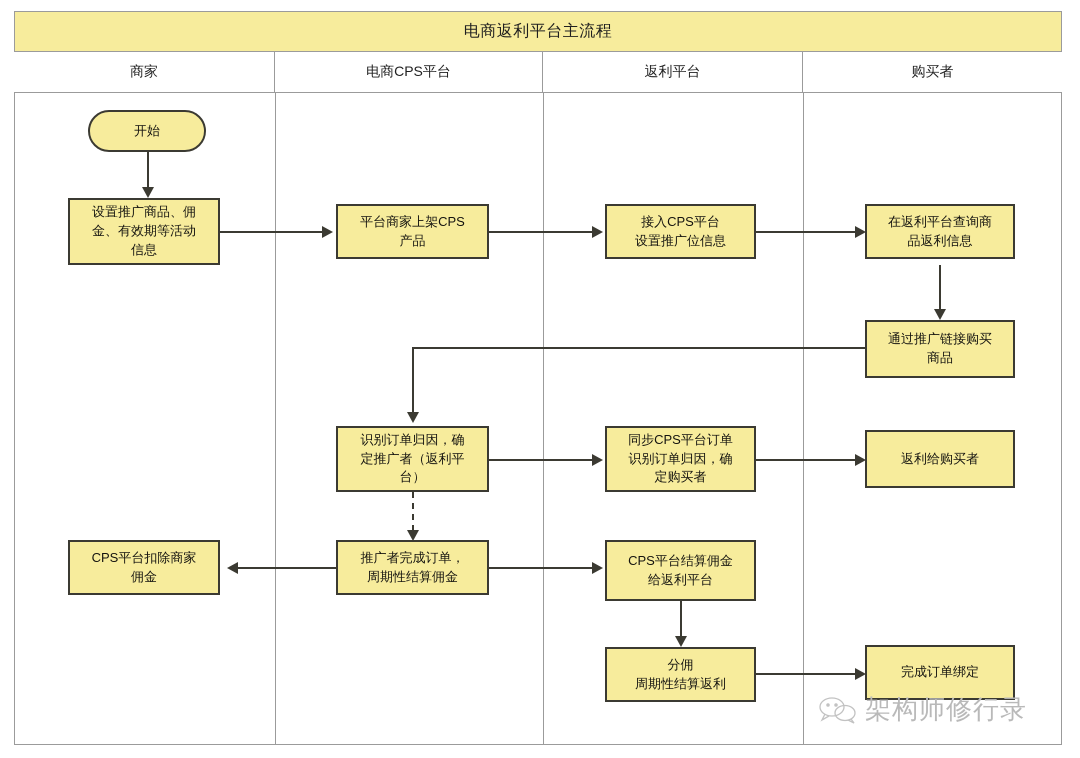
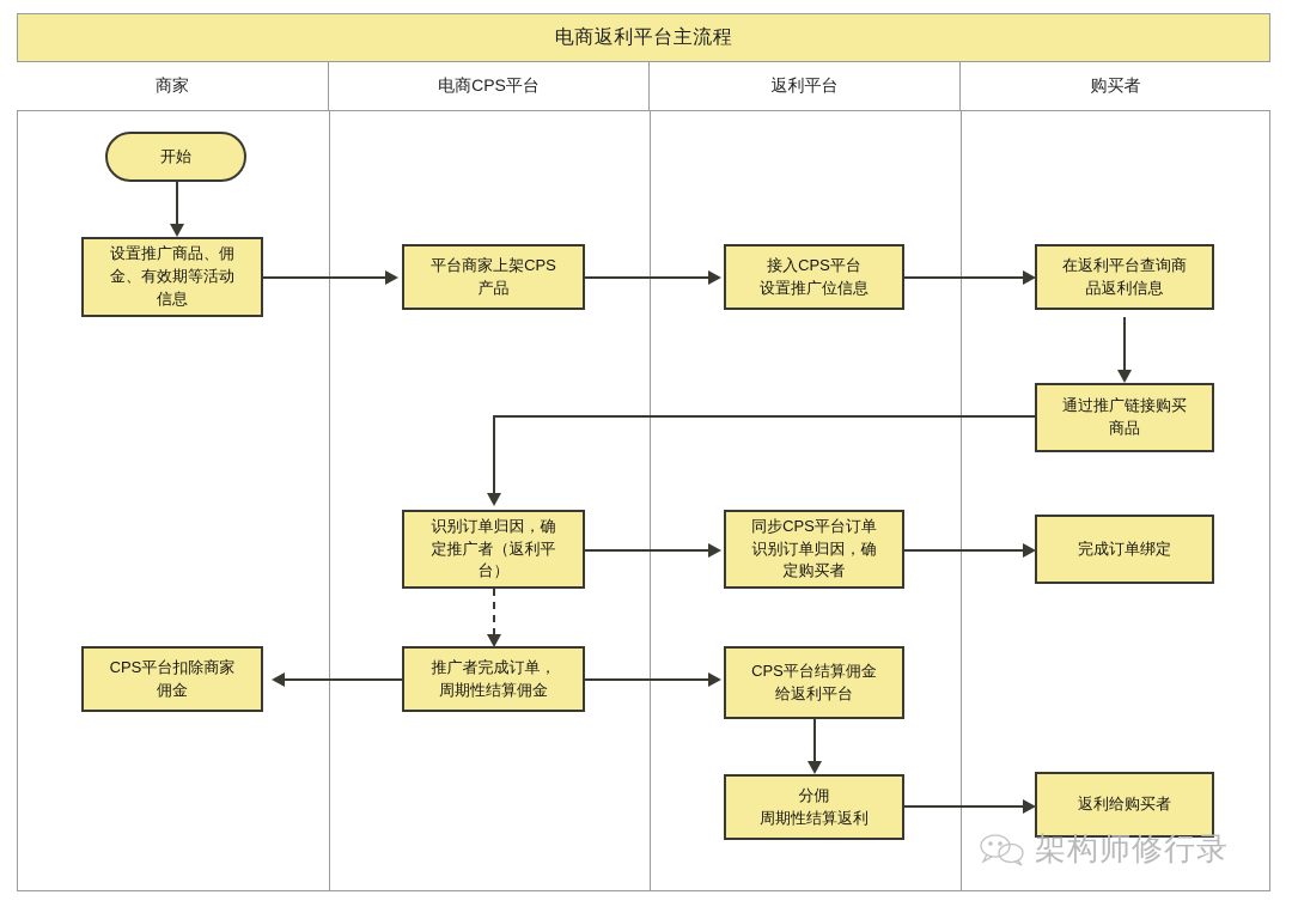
  电商返利平台主流程
  商家
  电商CPS平台
  返利平台
  购买者
  开始
  设置推广商品、佣
  金、有效期等活动
  信息
  平台商家上架CPS
  产品
  接入CPS平台
  设置推广位信息
  在返利平台查询商
  品返利信息
  通过推广链接购买
  商品
  识别订单归因，确
  定推广者（返利平
  台）
  同步CPS平台订单
  识别订单归因，确
  定购买者
- 返利给购买者
+ 完成订单绑定
  CPS平台扣除商家
  佣金
  推广者完成订单，
  周期性结算佣金
  CPS平台结算佣金
  给返利平台
  分佣
  周期性结算返利
- 完成订单绑定
+ 返利给购买者
  架构师修行录
